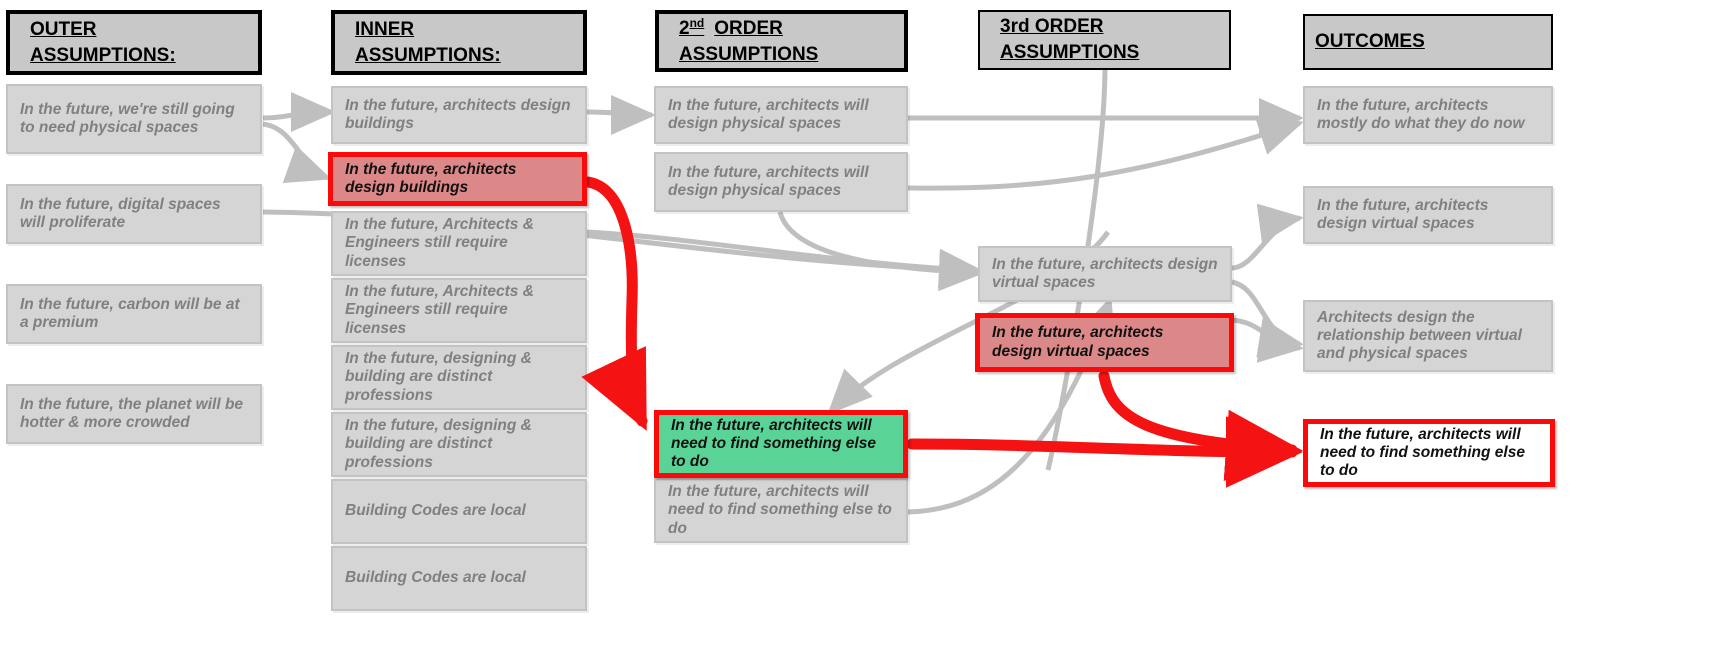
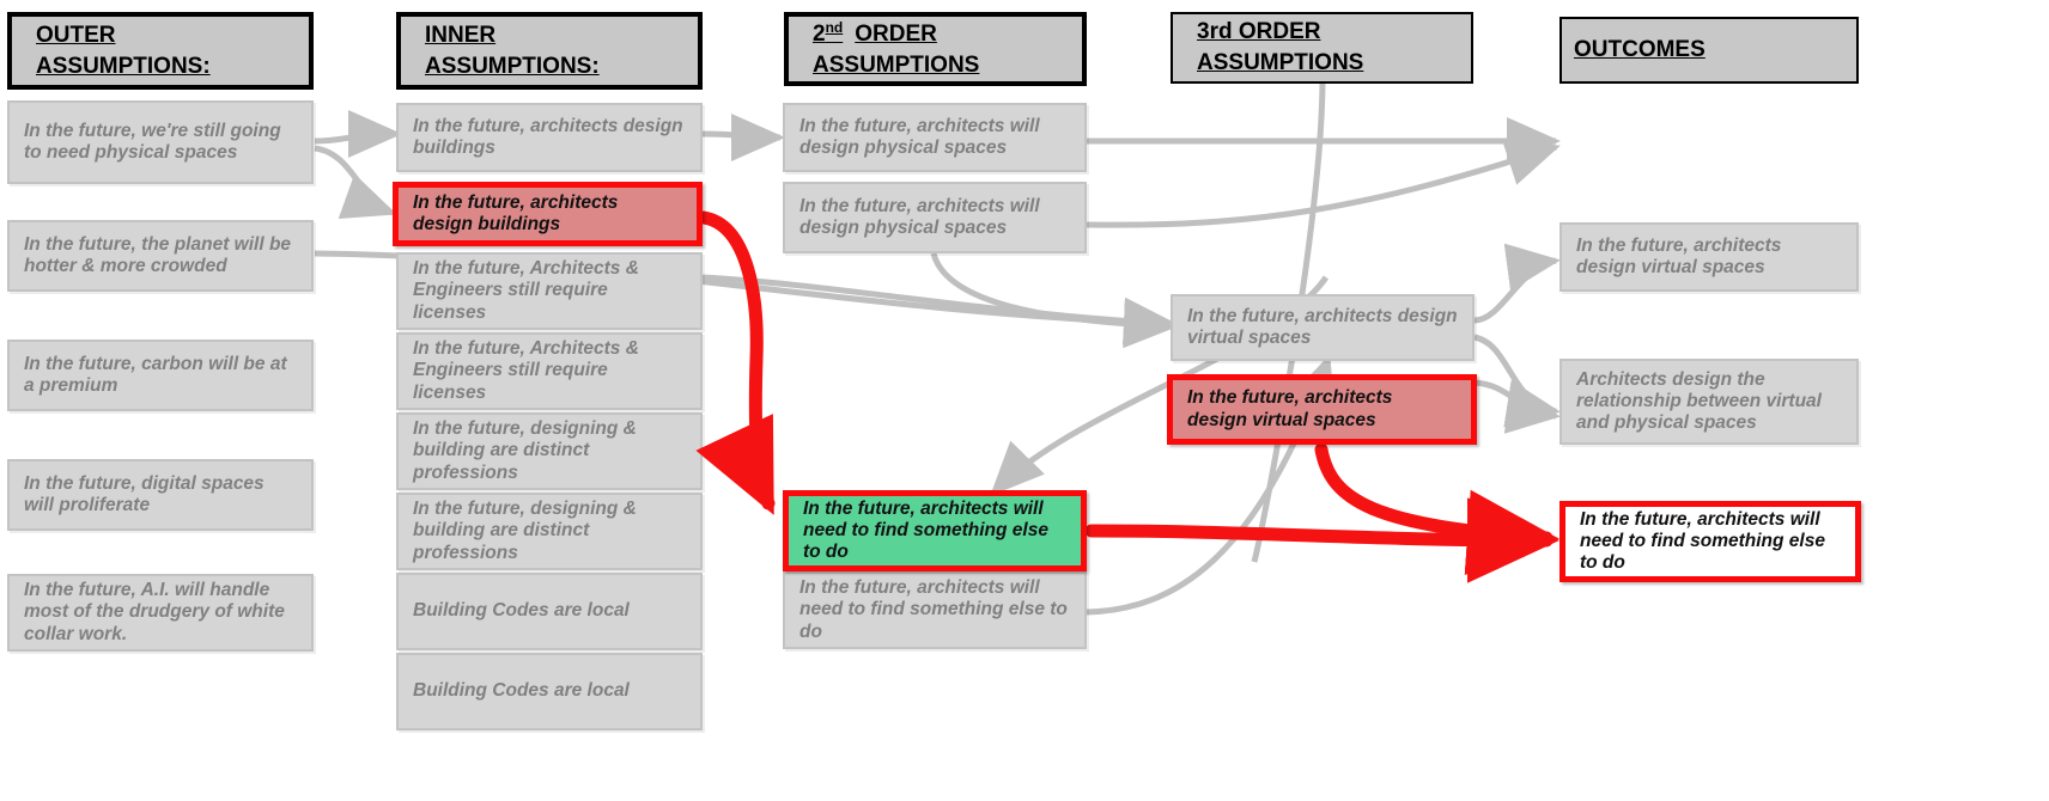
  OUTER
  ASSUMPTIONS:
  INNER
  ASSUMPTIONS:
  2nd ORDER
  ASSUMPTIONS
  3rd ORDER
  ASSUMPTIONS
  OUTCOMES
  In the future, we're still going to need physical spaces
- In the future, digital spaces will proliferate
+ In the future, the planet will be hotter & more crowded
  In the future, carbon will be at a premium
- In the future, the planet will be hotter & more crowded
+ In the future, digital spaces will proliferate
+ In the future, A.I. will handle most of the drudgery of white collar work.
  In the future, architects design buildings
  In the future, architects design buildings
  In the future, Architects & Engineers still require licenses
  In the future, Architects & Engineers still require licenses
  In the future, designing & building are distinct professions
  In the future, designing & building are distinct professions
  Building Codes are local
  Building Codes are local
  In the future, architects will design physical spaces
  In the future, architects will design physical spaces
  In the future, architects will need to find something else to do
  In the future, architects will need to find something else to do
  In the future, architects design virtual spaces
  In the future, architects design virtual spaces
- In the future, architects mostly do what they do now
  In the future, architects design virtual spaces
  Architects design the relationship between virtual and physical spaces
  In the future, architects will need to find something else to do
